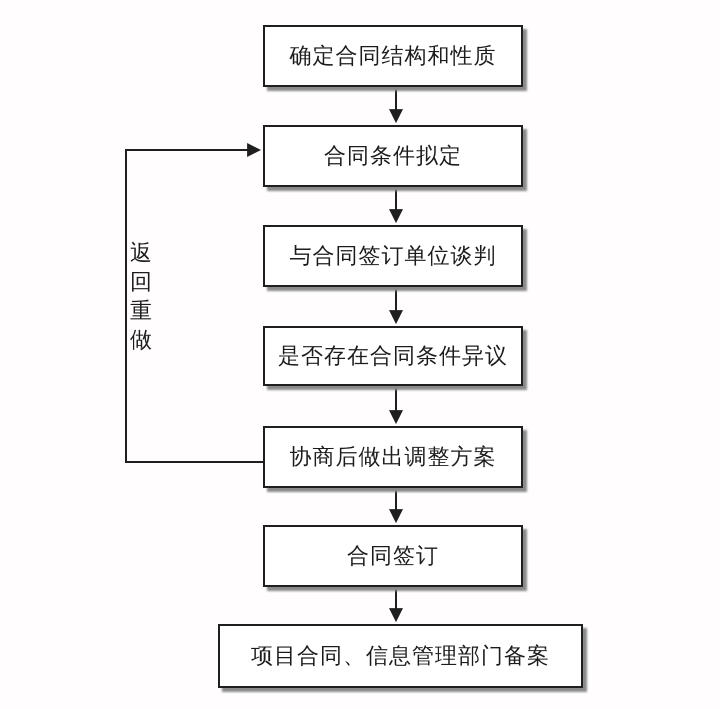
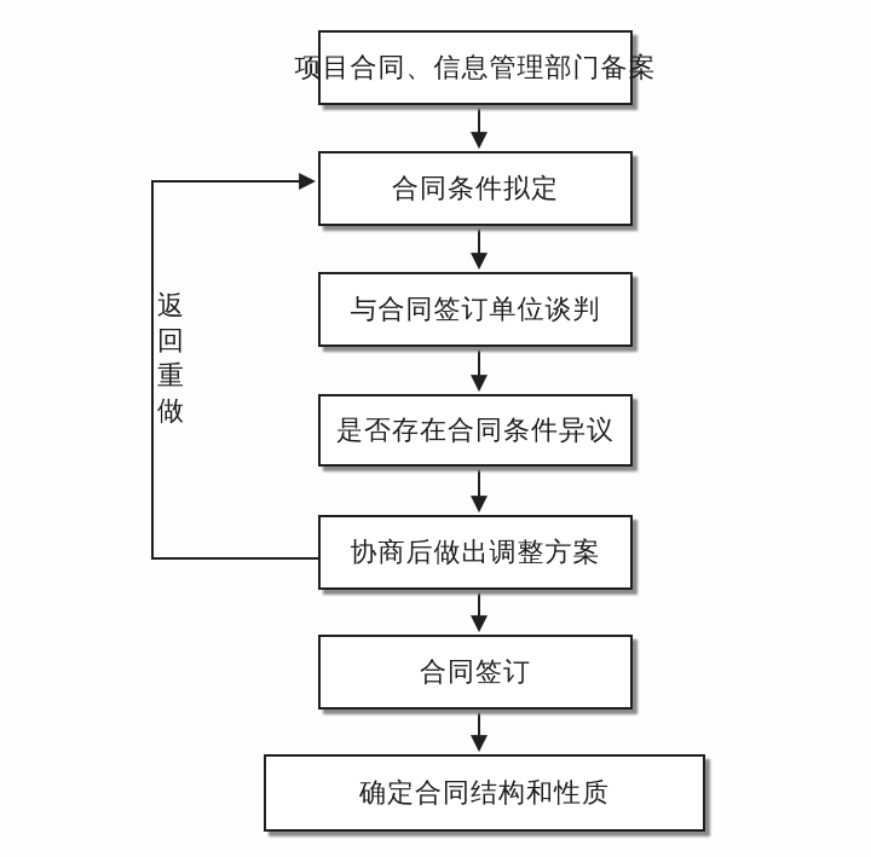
- 确定合同结构和性质
+ 项目合同、信息管理部门备案
  合同条件拟定
  与合同签订单位谈判
  是否存在合同条件异议
  协商后做出调整方案
  合同签订
- 项目合同、信息管理部门备案
+ 确定合同结构和性质
  返回重做
